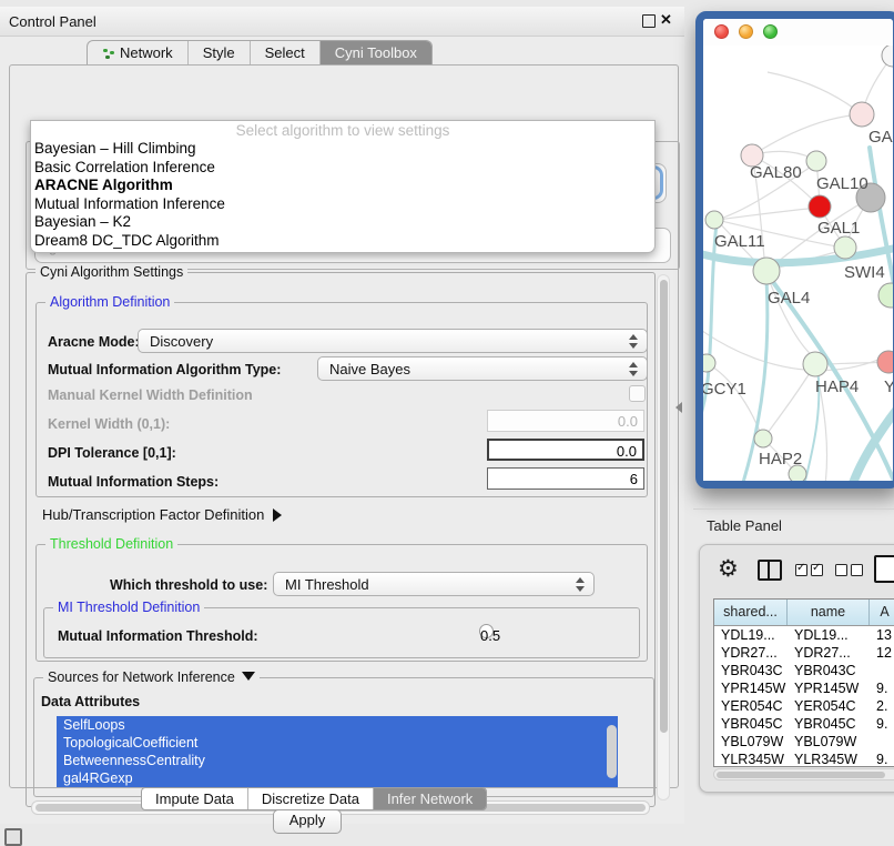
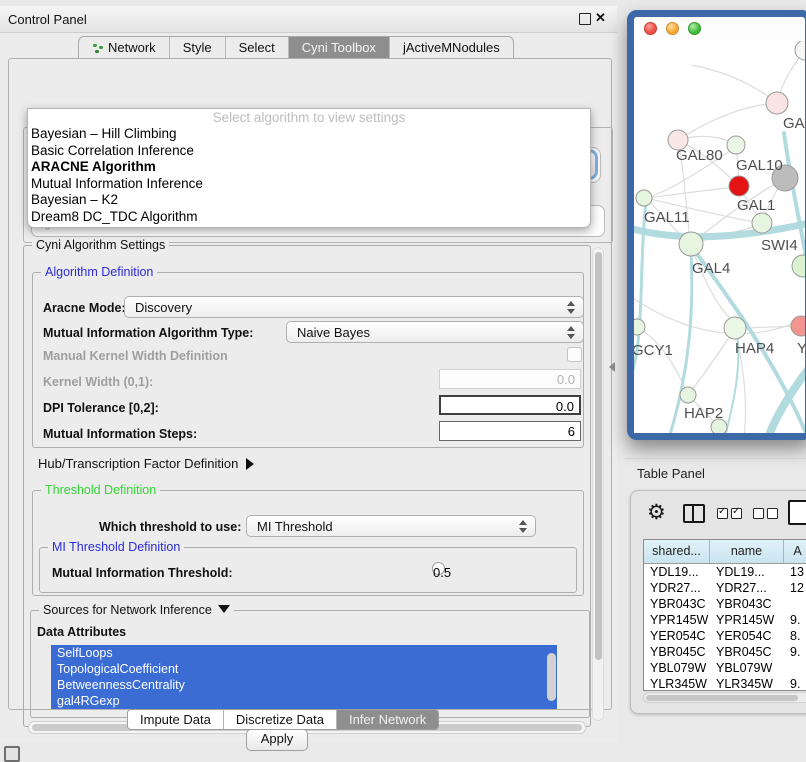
  Control Panel
  ✕
  Network
  Style
  Select
  Cyni Toolbox
+ jActiveMNodules
  Select algorithm to view settings
  Bayesian – Hill Climbing
  Basic Correlation Inference
  ARACNE Algorithm
  Mutual Information Inference
  Bayesian – K2
  Dream8 DC_TDC Algorithm
  Cyni Algorithm Settings
  Algorithm Definition
  Aracne Mode
  Discovery
  Mutual Information Algorithm Type:
  Naive Bayes
  Manual Kernel Width Definition
  Kernel Width (0,1):
  0.0
- DPI Tolerance [0,1]:
+ DPI Tolerance [0,2]:
  0.0
  Mutual Information Steps:
  6
  Hub/Transcription Factor Definition
  Threshold Definition
  Which threshold to use:
  MI Threshold
  MI Threshold Definition
  Mutual Information Threshold:
  0.5
  Sources for Network Inference
  Data Attributes
  SelfLoops
  TopologicalCoefficient
  BetweennessCentrality
  gal4RGexp
  Apply
  Impute Data
  Discretize Data
  Infer Network
  GAL80
  GAL10
  GAL1
  GAL11
  GAL4
  SWI4
  GCY1
  HAP4
  Y
  HAP2
  Table Panel
  ⚙
  shared...
  name
  A
  YDL19...
  YDL19...
  13
  YDR27...
  YDR27...
  12
  YBR043C
  YBR043C
  YPR145W
  YPR145W
  9.
  YER054C
  YER054C
- 2.
+ 8.
  YBR045C
  YBR045C
  9.
  YBL079W
  YBL079W
  YLR345W
  YLR345W
  9.
